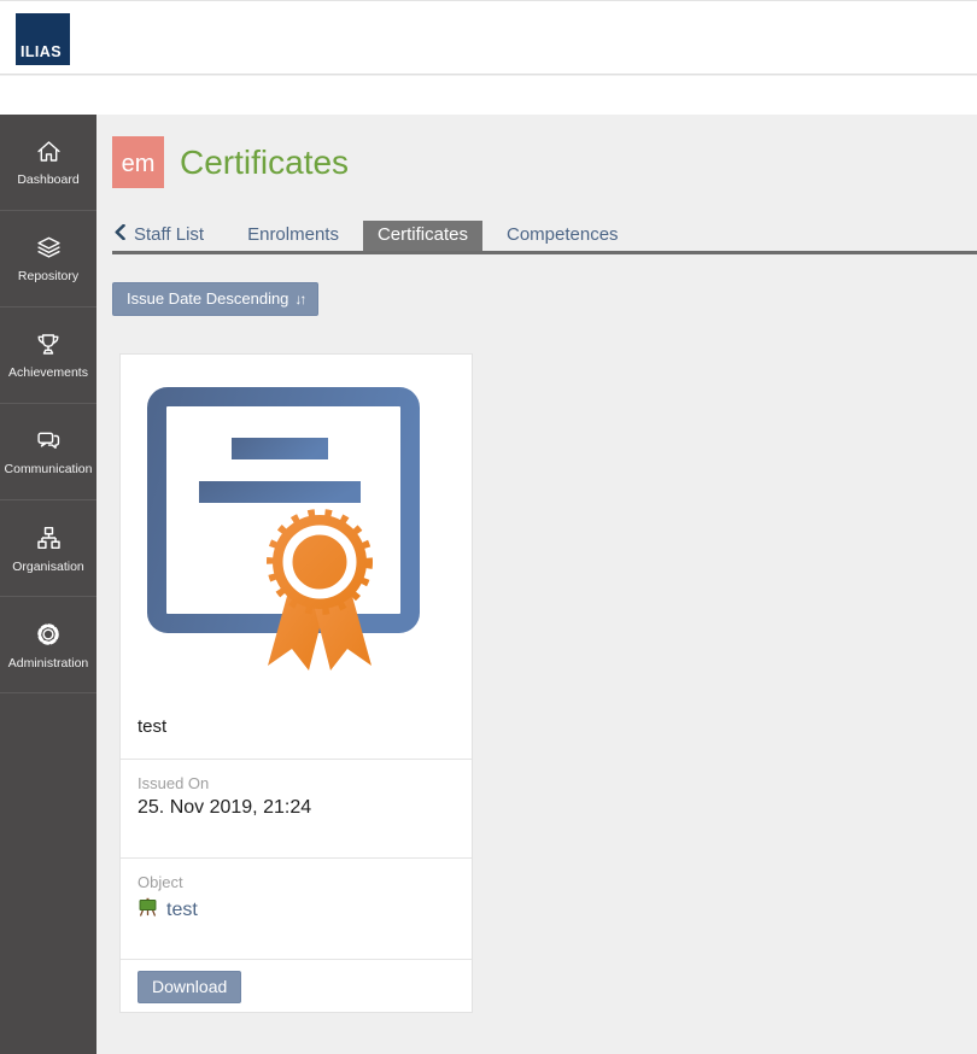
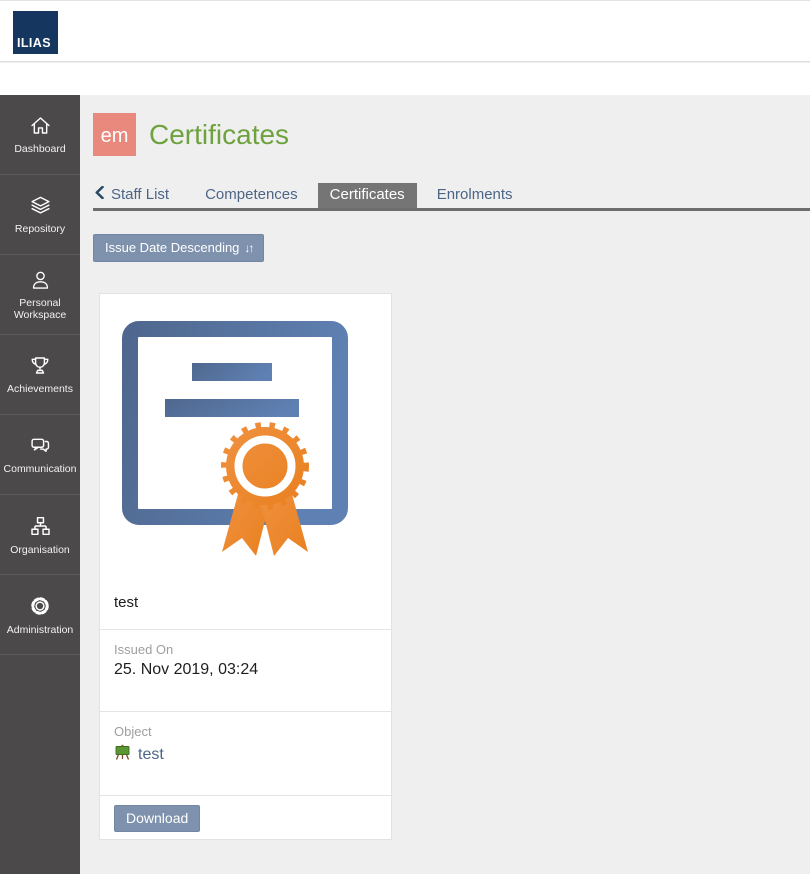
  ILIAS
  Dashboard
  Repository
+ Personal Workspace
  Achievements
  Communication
  Organisation
  Administration
  em
  Certificates
  Staff List
- Enrolments
+ Competences
  Certificates
- Competences
+ Enrolments
  Issue Date Descending ↓↑
  test
  Issued On
- 25. Nov 2019, 21:24
+ 25. Nov 2019, 03:24
  Object
  test
  Download
